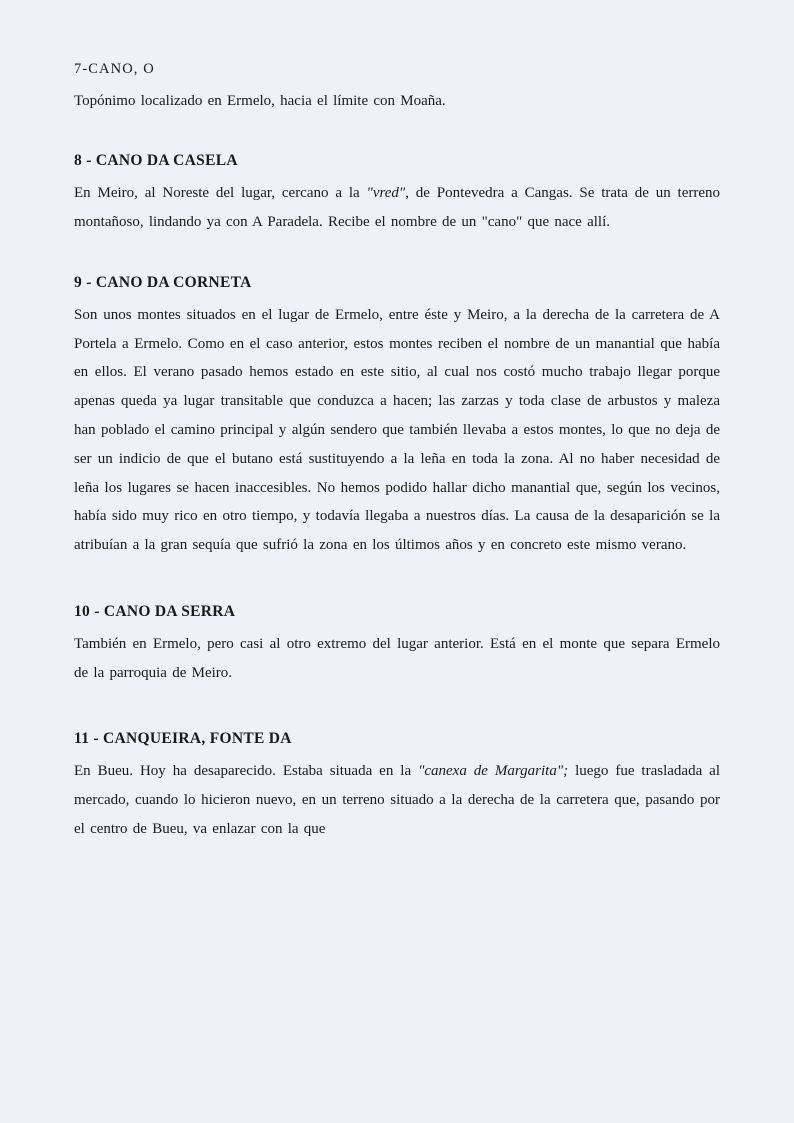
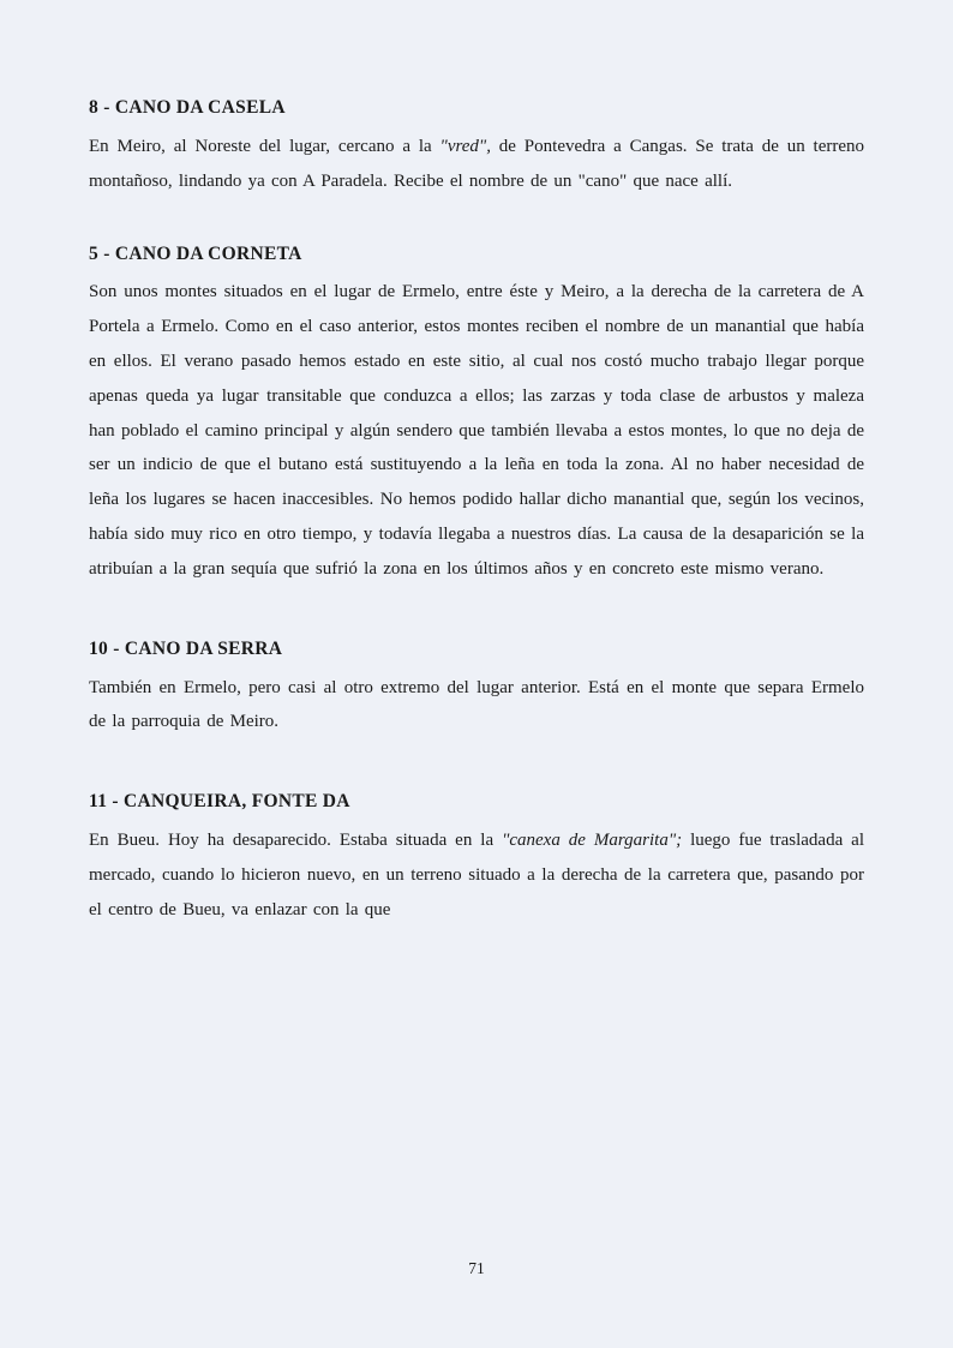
- 7-CANO, O
- Topónimo localizado en Ermelo, hacia el límite con Moaña.
  8 - CANO DA CASELA
  En Meiro, al Noreste del lugar, cercano a la "vred", de Pontevedra a Cangas. Se trata de un terreno montañoso, lindando ya con A Paradela. Recibe el nombre de un "cano" que nace allí.
- 9 - CANO DA CORNETA
+ 5 - CANO DA CORNETA
- Son unos montes situados en el lugar de Ermelo, entre éste y Meiro, a la derecha de la carretera de A Portela a Ermelo. Como en el caso anterior, estos montes reciben el nombre de un manantial que había en ellos. El verano pasado hemos estado en este sitio, al cual nos costó mucho trabajo llegar porque apenas queda ya lugar transitable que conduzca a hacen; las zarzas y toda clase de arbustos y maleza han poblado el camino principal y algún sendero que también llevaba a estos montes, lo que no deja de ser un indicio de que el butano está sustituyendo a la leña en toda la zona. Al no haber necesidad de leña los lugares se hacen inaccesibles. No hemos podido hallar dicho manantial que, según los vecinos, había sido muy rico en otro tiempo, y todavía llegaba a nuestros días. La causa de la desaparición se la atribuían a la gran sequía que sufrió la zona en los últimos años y en concreto este mismo verano.
+ Son unos montes situados en el lugar de Ermelo, entre éste y Meiro, a la derecha de la carretera de A Portela a Ermelo. Como en el caso anterior, estos montes reciben el nombre de un manantial que había en ellos. El verano pasado hemos estado en este sitio, al cual nos costó mucho trabajo llegar porque apenas queda ya lugar transitable que conduzca a ellos; las zarzas y toda clase de arbustos y maleza han poblado el camino principal y algún sendero que también llevaba a estos montes, lo que no deja de ser un indicio de que el butano está sustituyendo a la leña en toda la zona. Al no haber necesidad de leña los lugares se hacen inaccesibles. No hemos podido hallar dicho manantial que, según los vecinos, había sido muy rico en otro tiempo, y todavía llegaba a nuestros días. La causa de la desaparición se la atribuían a la gran sequía que sufrió la zona en los últimos años y en concreto este mismo verano.
  10 - CANO DA SERRA
  También en Ermelo, pero casi al otro extremo del lugar anterior. Está en el monte que separa Ermelo de la parroquia de Meiro.
  11 - CANQUEIRA, FONTE DA
  En Bueu. Hoy ha desaparecido. Estaba situada en la "canexa de Margarita"; luego fue trasladada al mercado, cuando lo hicieron nuevo, en un terreno situado a la derecha de la carretera que, pasando por el centro de Bueu, va enlazar con la que
+ 71
